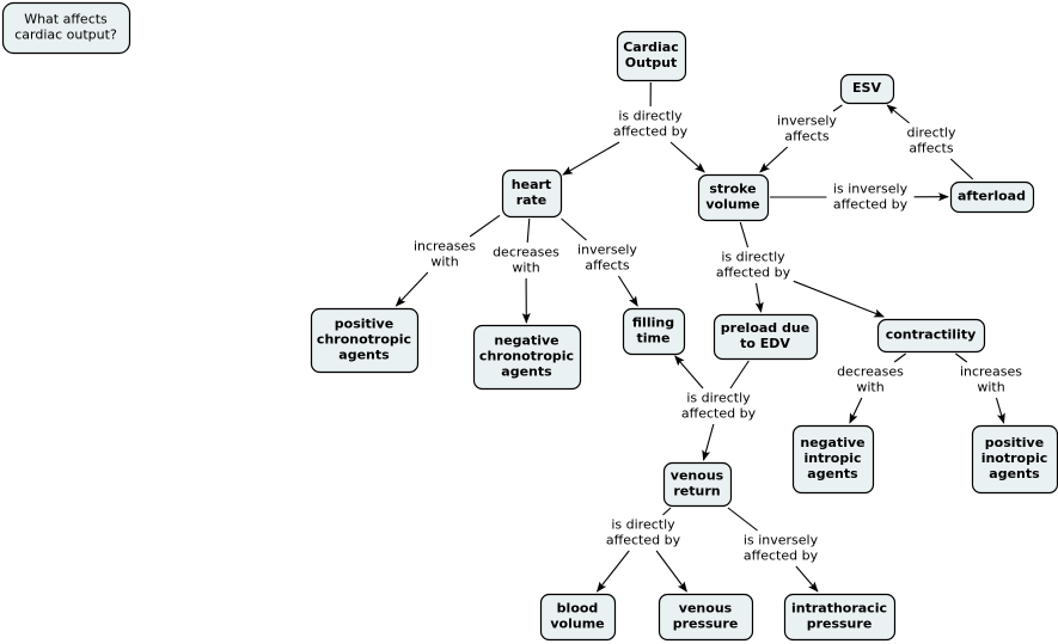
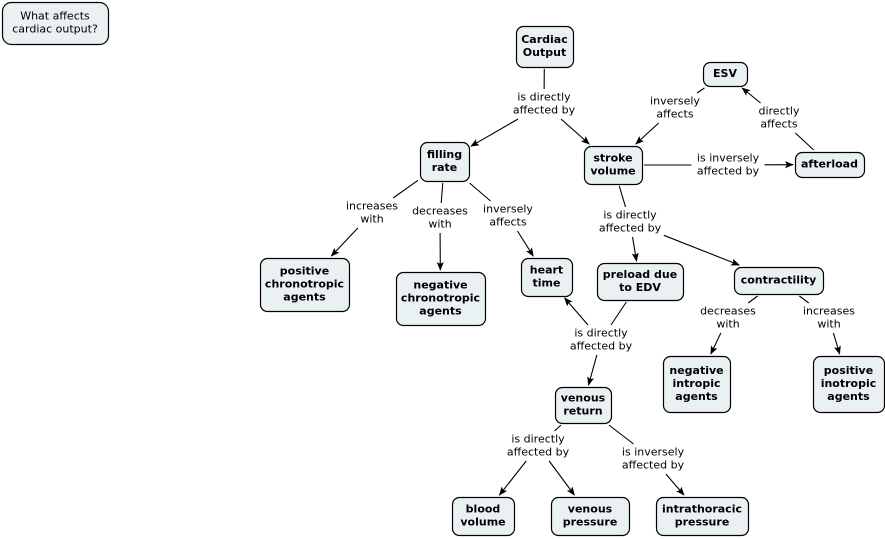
  is directly
  affected by
  inversely
  affects
  directly
  affects
  is inversely
  affected by
  increases
  with
  decreases
  with
  inversely
  affects
  is directly
  affected by
  decreases
  with
  increases
  with
  is directly
  affected by
  is directly
  affected by
  is inversely
  affected by
  What affects
  cardiac output?
  Cardiac
  Output
  ESV
- heart
+ filling
  rate
  stroke
  volume
  afterload
  positive
  chronotropic
  agents
  negative
  chronotropic
  agents
- filling
+ heart
  time
  preload due
  to EDV
  contractility
  negative
  intropic
  agents
  positive
  inotropic
  agents
  venous
  return
  blood
  volume
  venous
  pressure
  intrathoracic
  pressure
